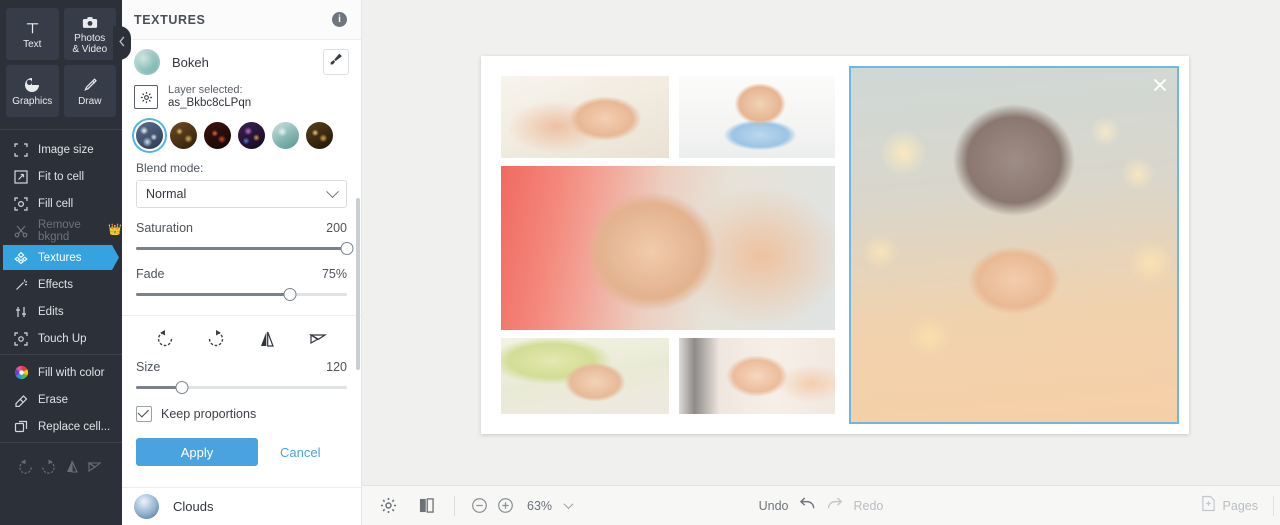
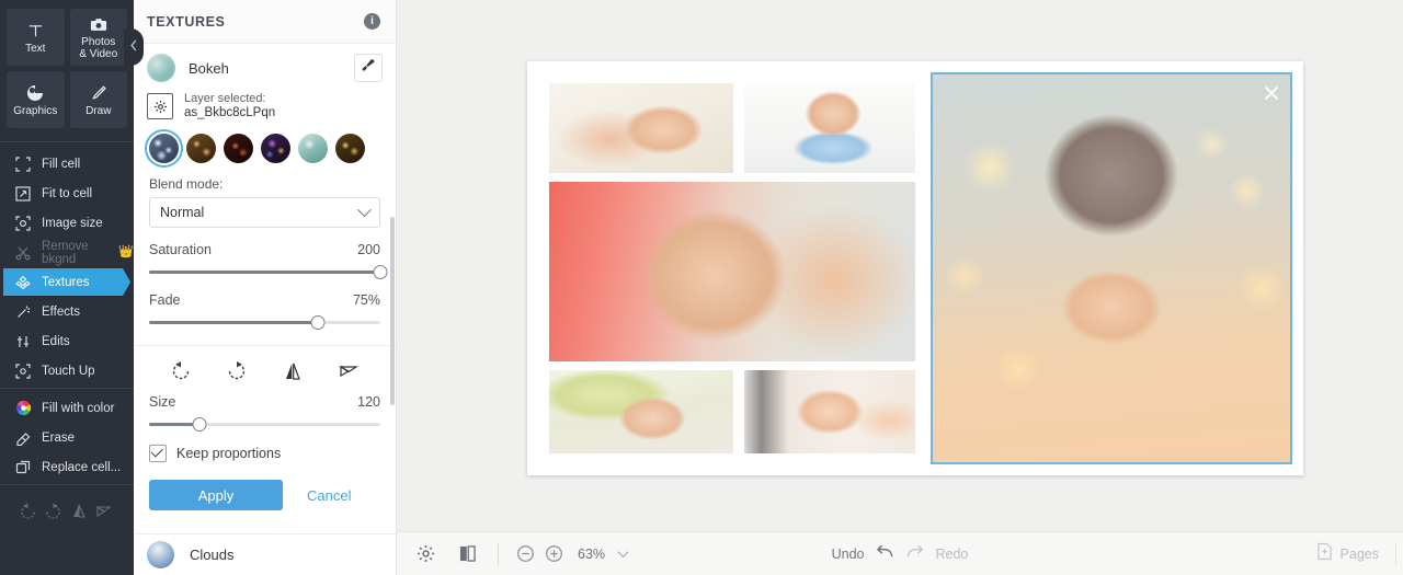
  Text
  Photos
  & Video
  Graphics
  Draw
- Image size
+ Fill cell
  Fit to cell
- Fill cell
+ Image size
  Remove bkgnd
  👑
  Textures
  Effects
  Edits
  Touch Up
  Fill with color
  Erase
  Replace cell...
  TEXTURES
  i
  Bokeh
  Layer selected:
  as_Bkbc8cLPqn
  Blend mode:
  Normal
  Saturation
  200
  Fade
  75%
  Size
  120
  Keep proportions
  Apply
  Cancel
  Clouds
  63%
  Undo
  Redo
  Pages
